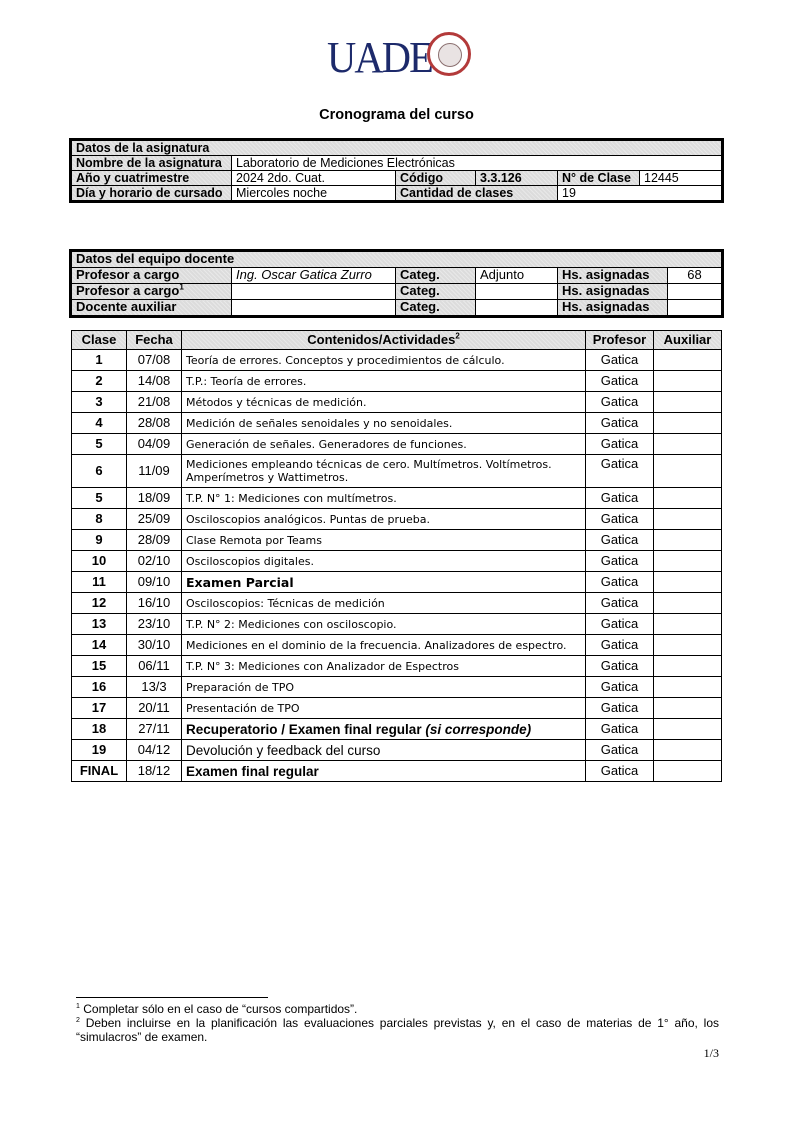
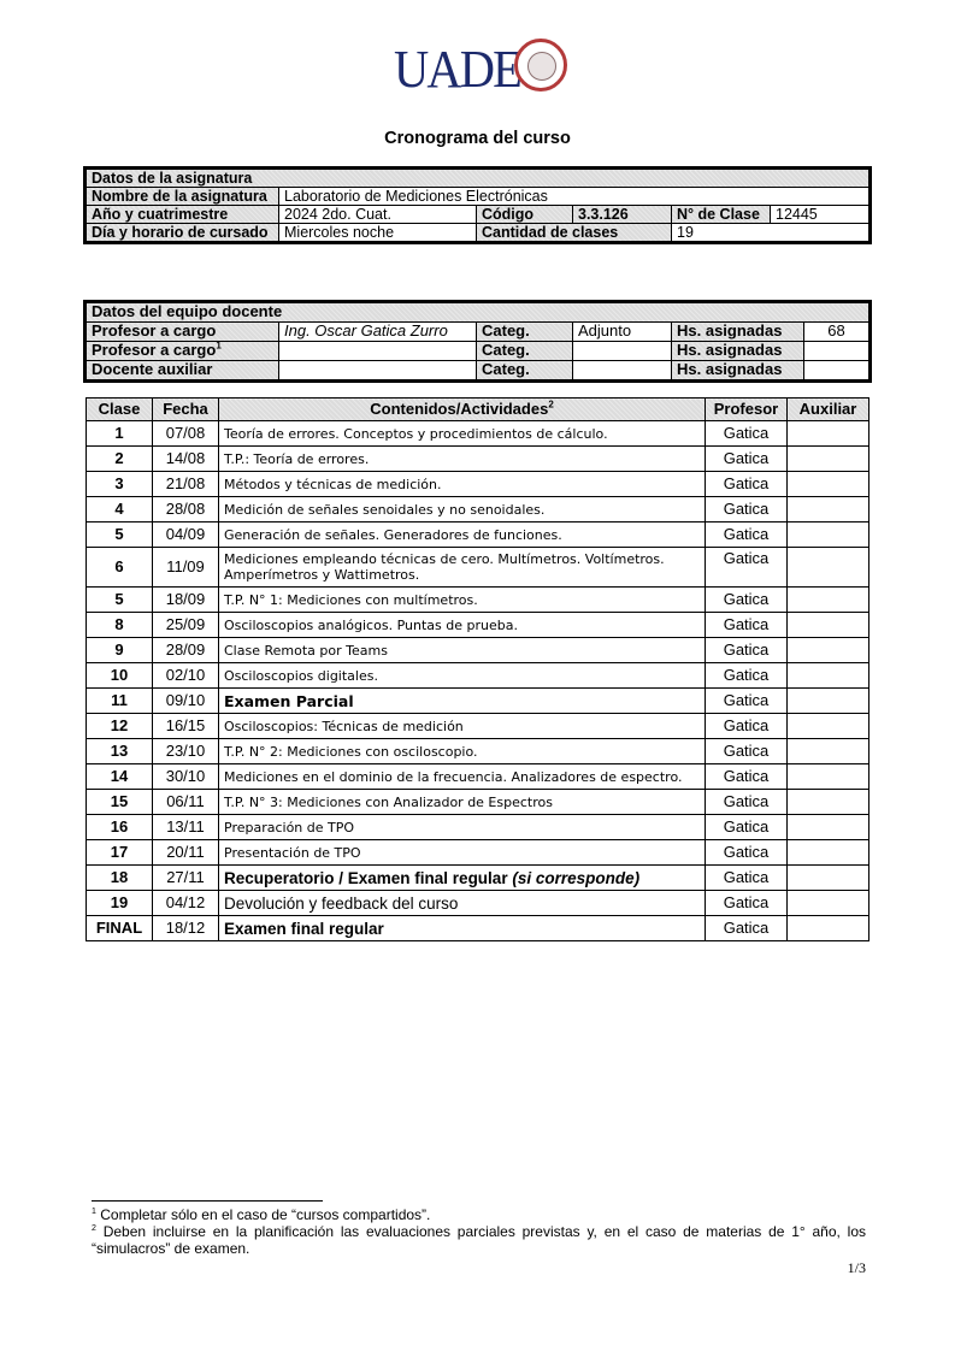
  UADE
  Cronograma del curso
  Datos de la asignatura
  Nombre de la asignatura	Laboratorio de Mediciones Electrónicas
  Año y cuatrimestre	2024 2do. Cuat.	Código	3.3.126	N° de Clase	12445
  Día y horario de cursado	Miercoles noche	Cantidad de clases	19
  Datos del equipo docente
  Profesor a cargo	Ing. Oscar Gatica Zurro	Categ.	Adjunto	Hs. asignadas	68
  Profesor a cargo1		Categ.		Hs. asignadas
  Docente auxiliar		Categ.		Hs. asignadas
  Clase	Fecha	Contenidos/Actividades2	Profesor	Auxiliar
  1	07/08	Teoría de errores. Conceptos y procedimientos de cálculo.	Gatica
  2	14/08	T.P.: Teoría de errores.	Gatica
  3	21/08	Métodos y técnicas de medición.	Gatica
  4	28/08	Medición de señales senoidales y no senoidales.	Gatica
  5	04/09	Generación de señales. Generadores de funciones.	Gatica
  6	11/09	Mediciones empleando técnicas de cero. Multímetros. Voltímetros. Amperímetros y Wattimetros.	Gatica
  5	18/09	T.P. N° 1: Mediciones con multímetros.	Gatica
  8	25/09	Osciloscopios analógicos. Puntas de prueba.	Gatica
  9	28/09	Clase Remota por Teams	Gatica
  10	02/10	Osciloscopios digitales.	Gatica
  11	09/10	Examen Parcial	Gatica
- 12	16/10	Osciloscopios: Técnicas de medición	Gatica
+ 12	16/15	Osciloscopios: Técnicas de medición	Gatica
  13	23/10	T.P. N° 2: Mediciones con osciloscopio.	Gatica
  14	30/10	Mediciones en el dominio de la frecuencia. Analizadores de espectro.	Gatica
  15	06/11	T.P. N° 3: Mediciones con Analizador de Espectros	Gatica
- 16	13/3	Preparación de TPO	Gatica
+ 16	13/11	Preparación de TPO	Gatica
  17	20/11	Presentación de TPO	Gatica
  18	27/11	Recuperatorio / Examen final regular (si corresponde)	Gatica
  19	04/12	Devolución y feedback del curso	Gatica
  FINAL	18/12	Examen final regular	Gatica
  Completar sólo en el caso de “cursos compartidos”.
  Deben incluirse en la planificación las evaluaciones parciales previstas y, en el caso de materias de 1° año, los “simulacros” de examen.
  1/3
